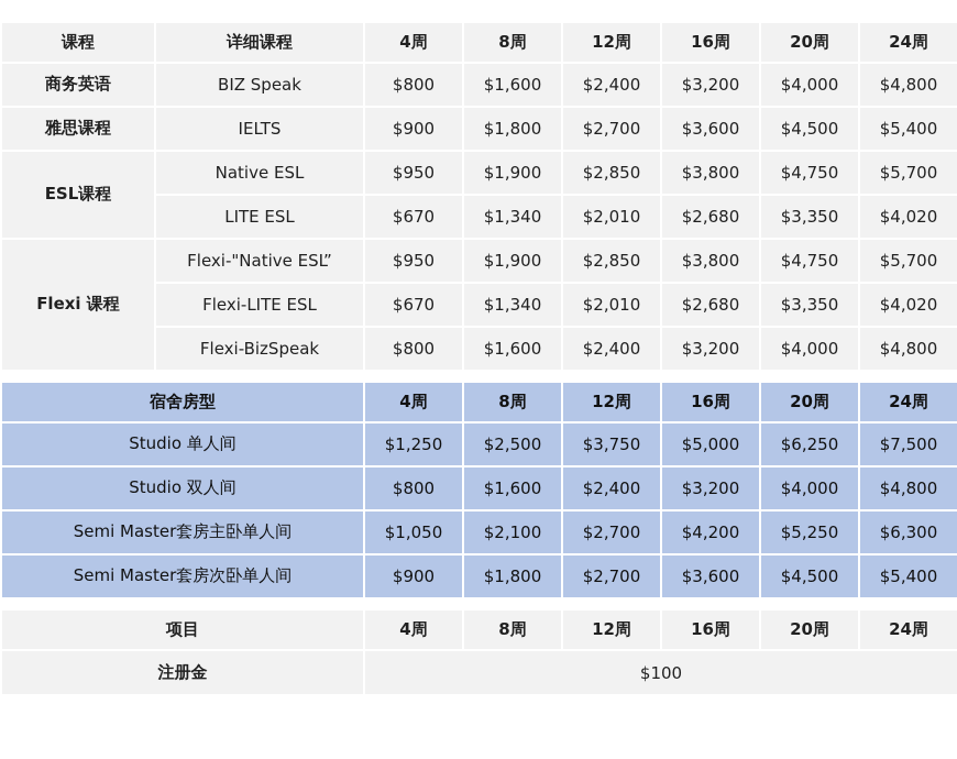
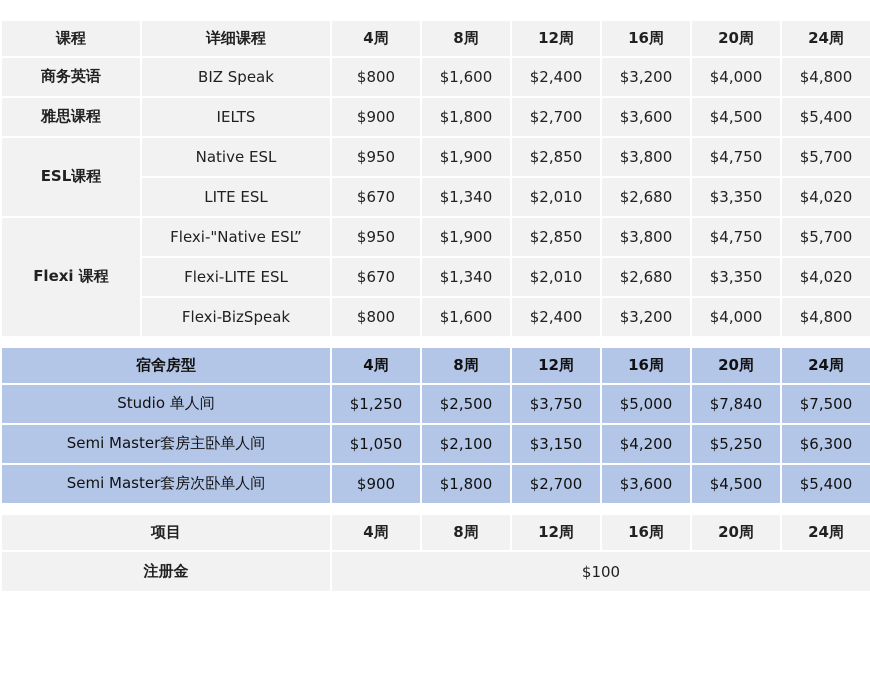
  课程	详细课程	4周	8周	12周	16周	20周	24周
  商务英语	BIZ Speak	$800	$1,600	$2,400	$3,200	$4,000	$4,800
  雅思课程	IELTS	$900	$1,800	$2,700	$3,600	$4,500	$5,400
  ESL课程	Native ESL	$950	$1,900	$2,850	$3,800	$4,750	$5,700
  LITE ESL	$670	$1,340	$2,010	$2,680	$3,350	$4,020
  Flexi 课程	Flexi-"Native ESL”	$950	$1,900	$2,850	$3,800	$4,750	$5,700
  Flexi-LITE ESL	$670	$1,340	$2,010	$2,680	$3,350	$4,020
  Flexi-BizSpeak	$800	$1,600	$2,400	$3,200	$4,000	$4,800
  宿舍房型	4周	8周	12周	16周	20周	24周
- Studio 单人间	$1,250	$2,500	$3,750	$5,000	$6,250	$7,500
+ Studio 单人间	$1,250	$2,500	$3,750	$5,000	$7,840	$7,500
- Studio 双人间	$800	$1,600	$2,400	$3,200	$4,000	$4,800
- Semi Master套房主卧单人间	$1,050	$2,100	$2,700	$4,200	$5,250	$6,300
+ Semi Master套房主卧单人间	$1,050	$2,100	$3,150	$4,200	$5,250	$6,300
  Semi Master套房次卧单人间	$900	$1,800	$2,700	$3,600	$4,500	$5,400
  项目	4周	8周	12周	16周	20周	24周
  注册金	$100
